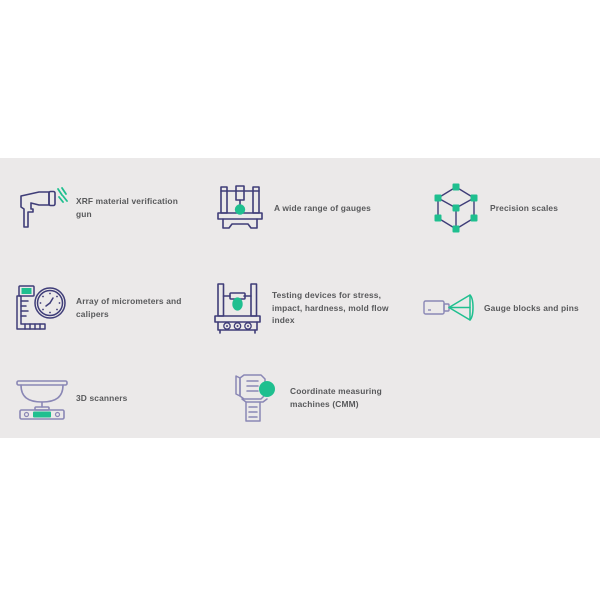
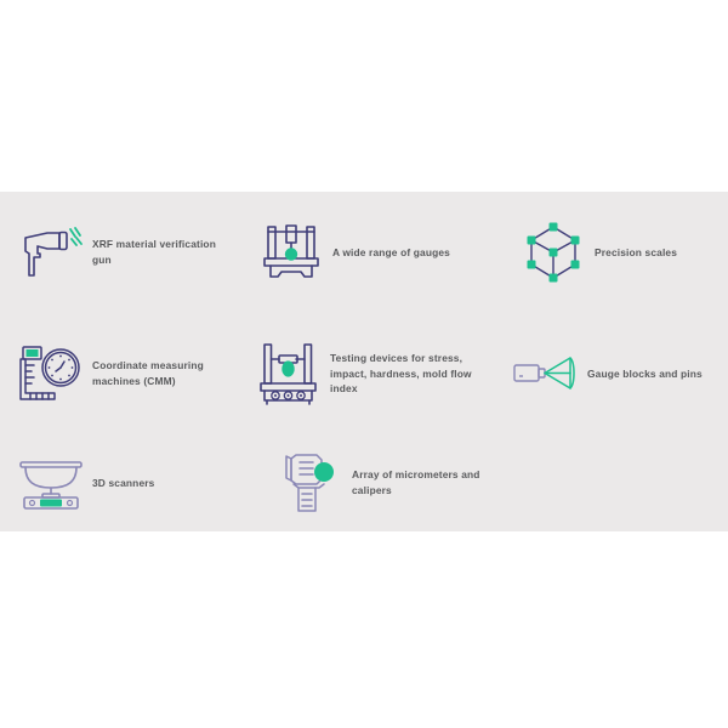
  XRF material verification gun
  A wide range of gauges
  Precision scales
- Array of micrometers and calipers
+ Coordinate measuring machines (CMM)
  Testing devices for stress, impact, hardness, mold flow index
  Gauge blocks and pins
  3D scanners
- Coordinate measuring machines (CMM)
+ Array of micrometers and calipers
